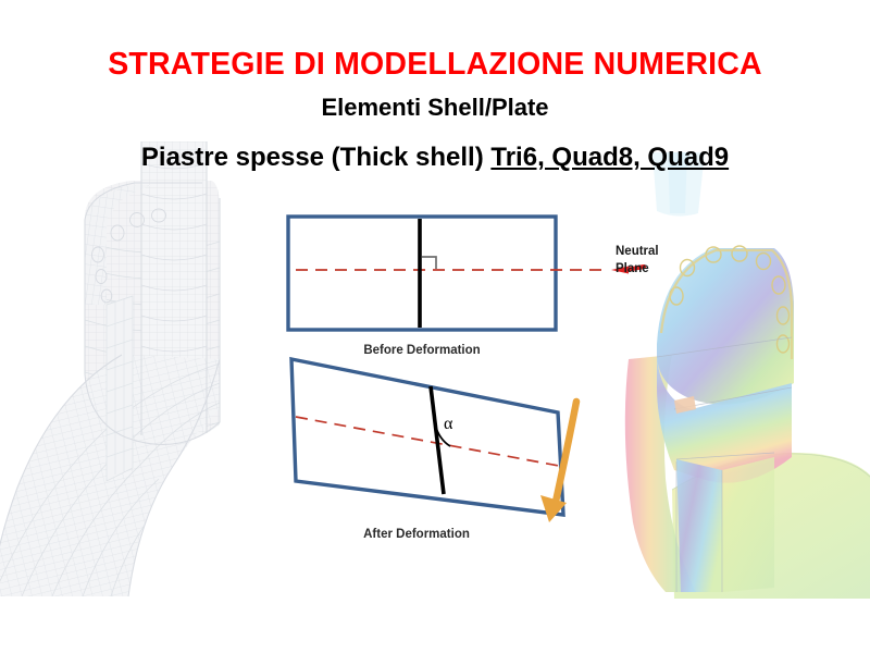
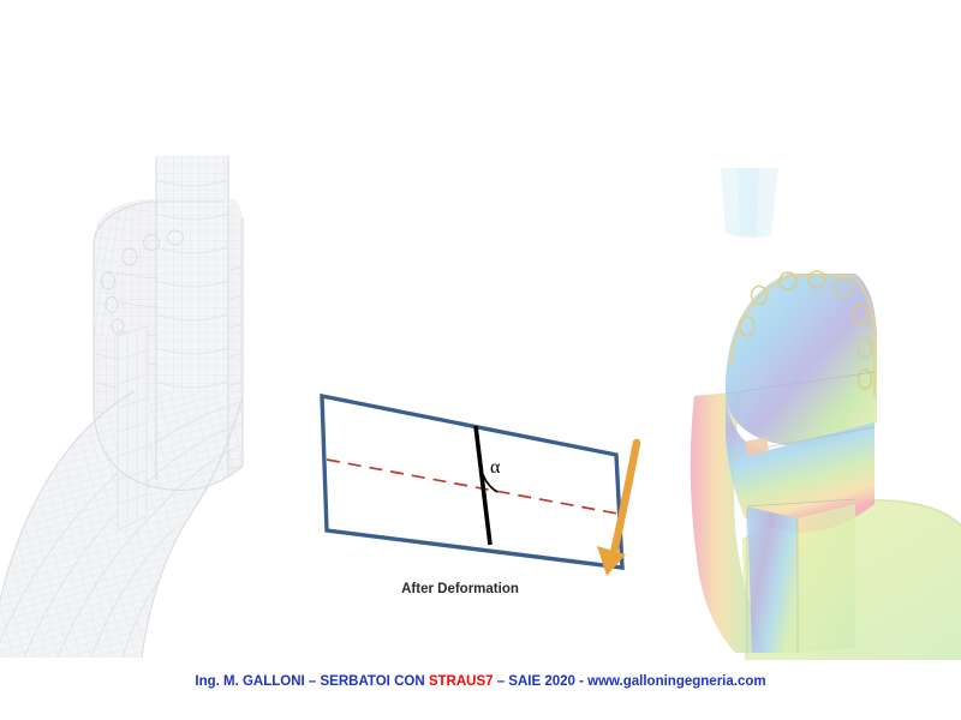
- STRATEGIE DI MODELLAZIONE NUMERICA
- Elementi Shell/Plate
- Piastre spesse (Thick shell) Tri6, Quad8, Quad9
- Neutral
- Plane
- Before Deformation
  α
  After Deformation
+ Ing. M. GALLONI – SERBATOI CON STRAUS7 – SAIE 2020 - www.galloningegneria.com
